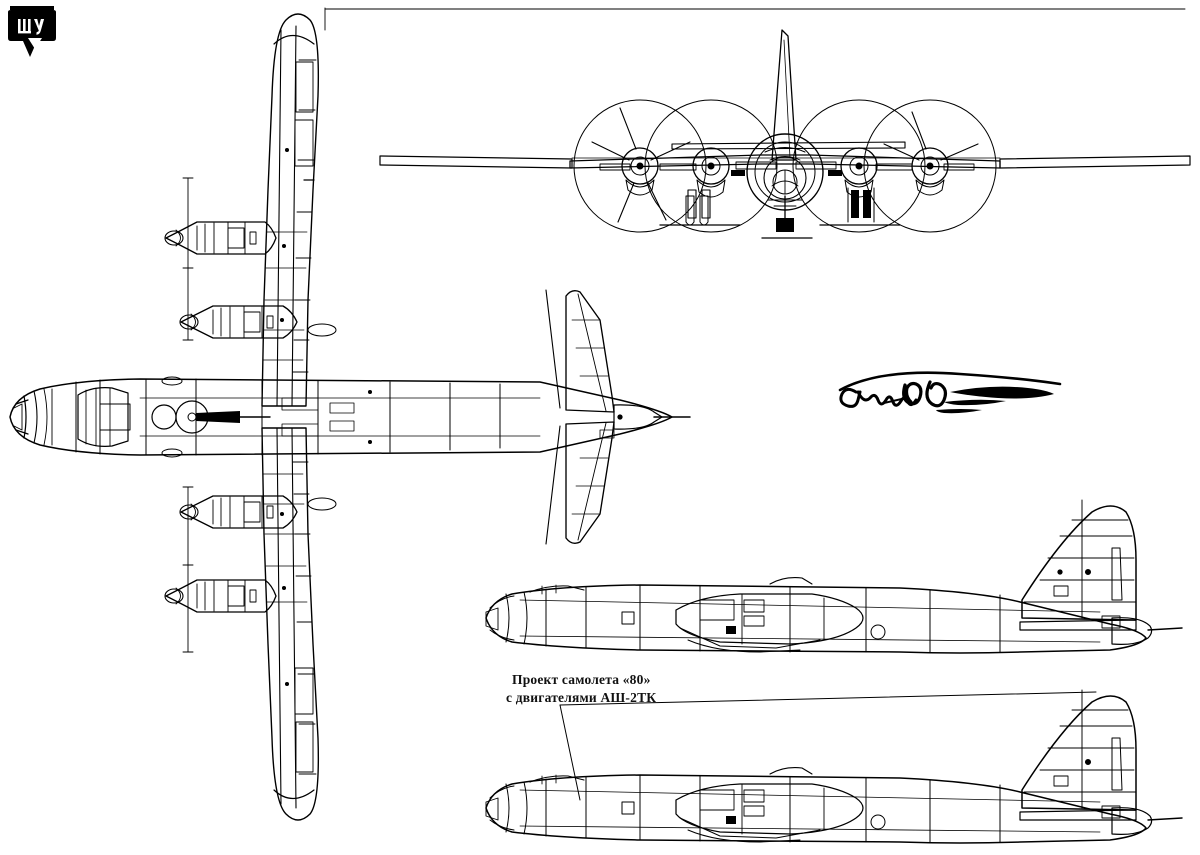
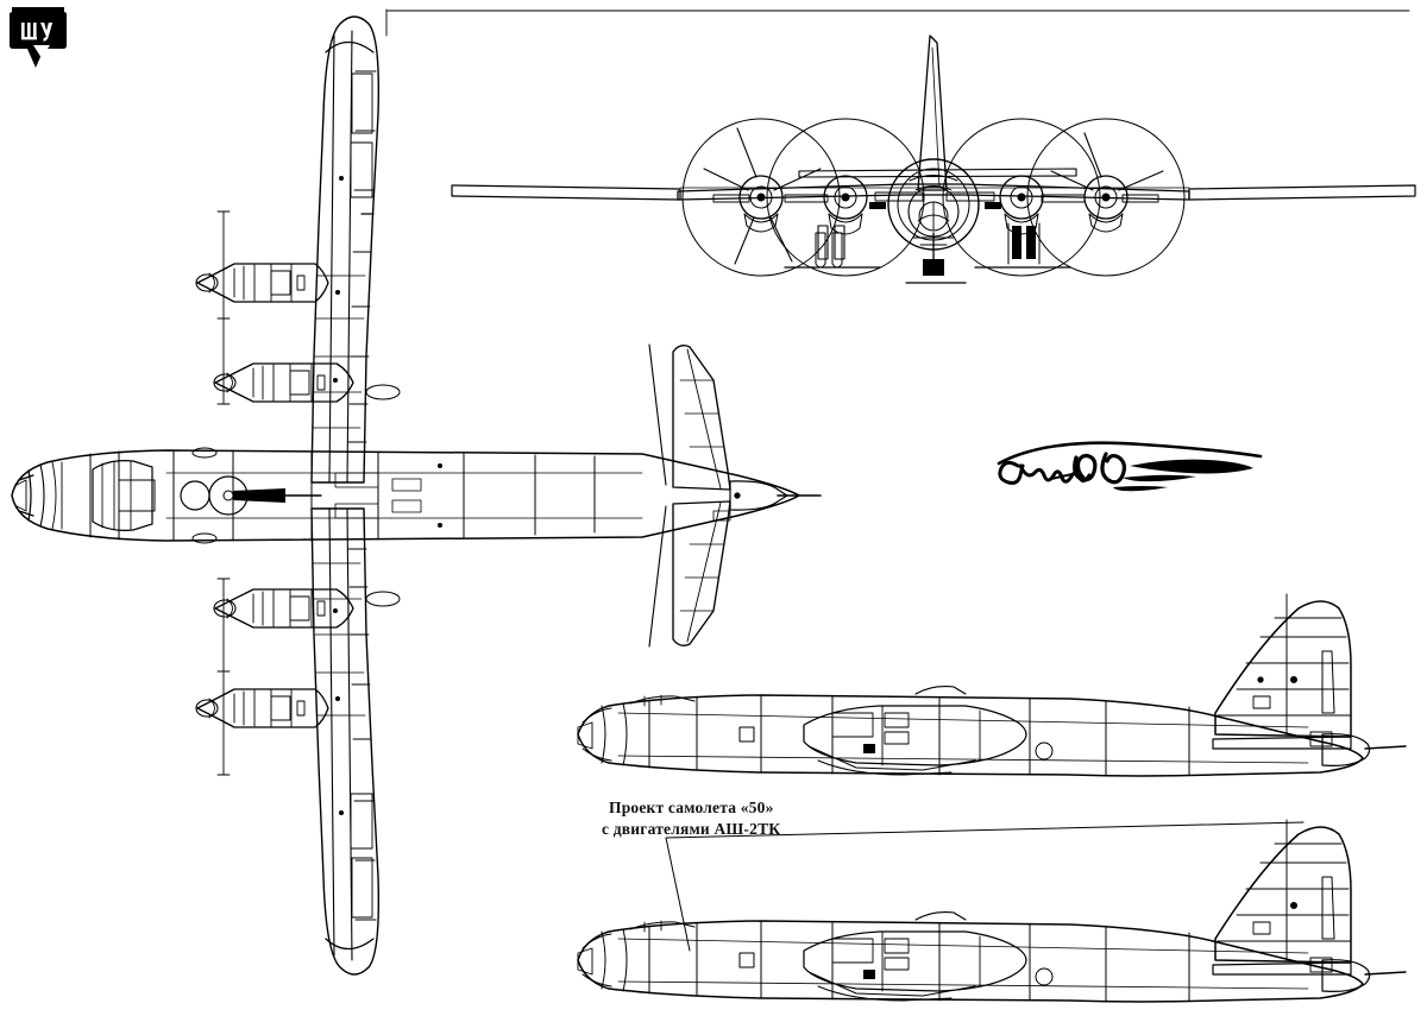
- Проект самолета «80»
+ Проект самолета «50»
  с двигателями АШ-2ТК
